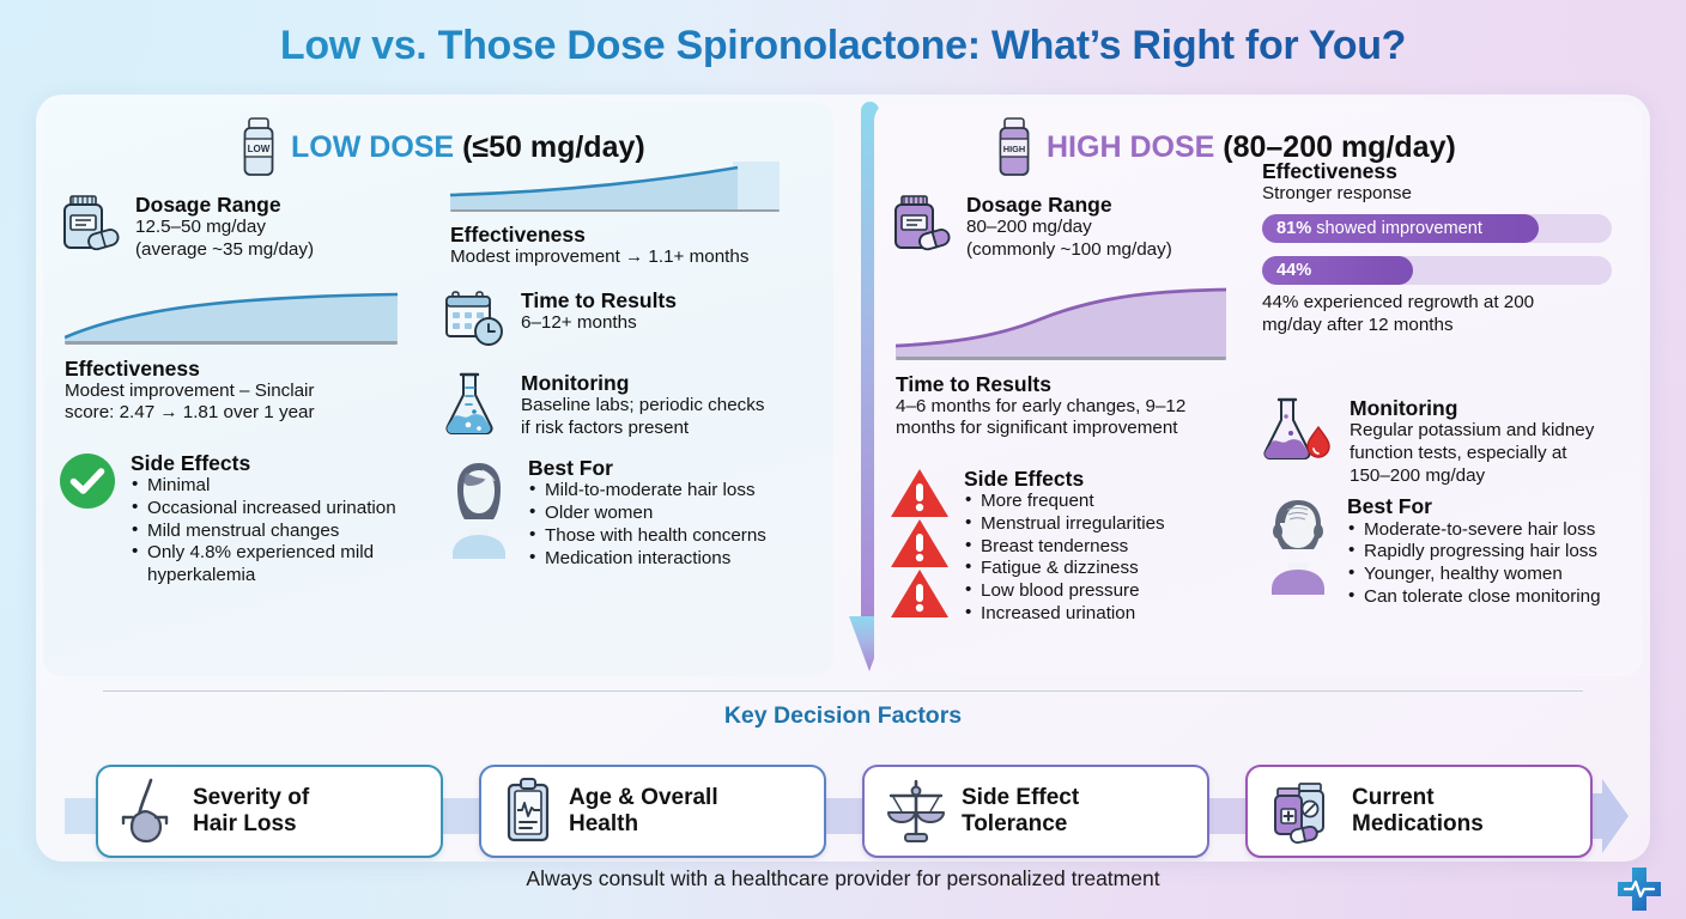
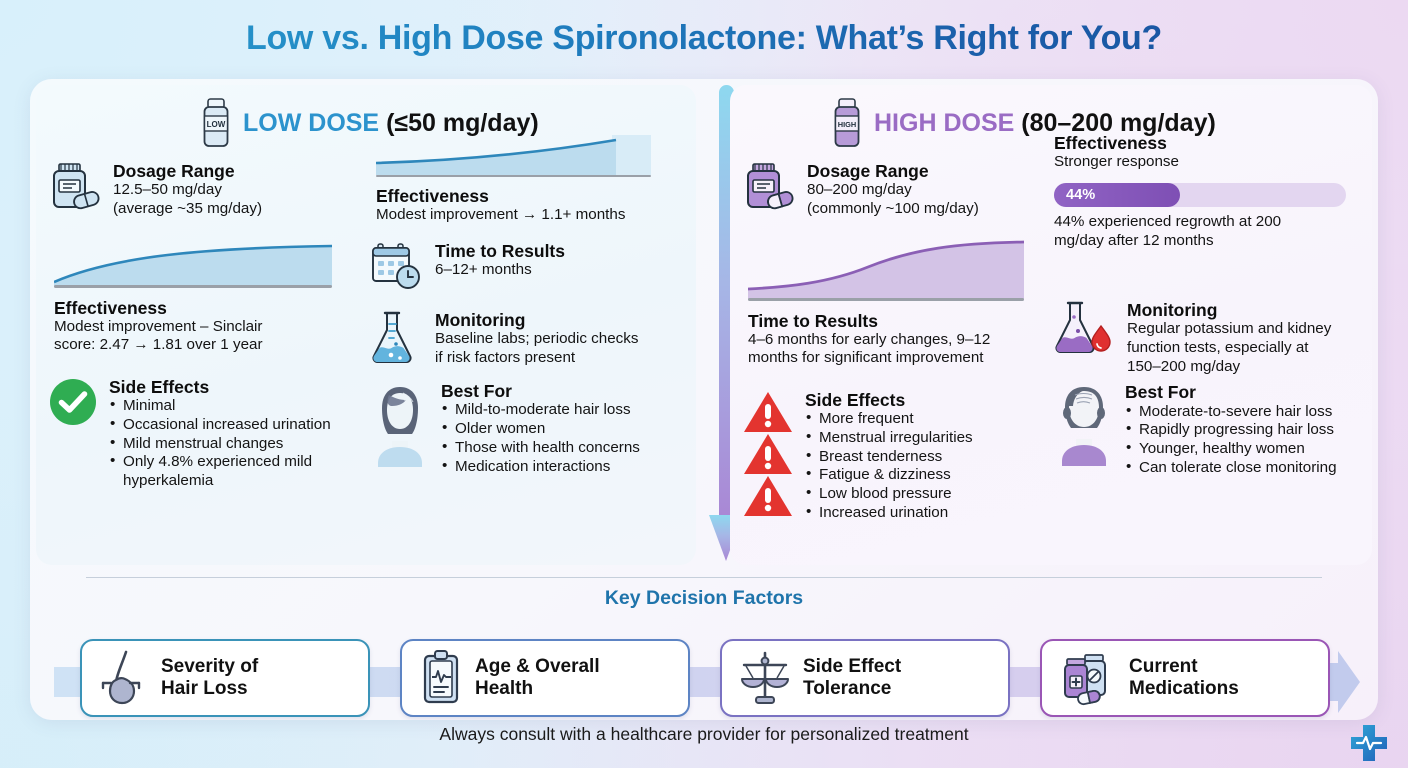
- Low vs. Those Dose Spironolactone: What’s Right for You?
+ Low vs. High Dose Spironolactone: What’s Right for You?
  LOW
  LOW DOSE (≤50 mg/day)
  Dosage Range
  12.5–50 mg/day
  (average ~35 mg/day)
  Effectiveness
  Modest improvement – Sinclair
  score: 2.47 → 1.81 over 1 year
  Side Effects
  Minimal
  Occasional increased urination
  Mild menstrual changes
  Only 4.8% experienced mild hyperkalemia
  Effectiveness
  Modest improvement → 1.1+ months
  Time to Results
  6–12+ months
  Monitoring
  Baseline labs; periodic checks
  if risk factors present
  Best For
  Mild-to-moderate hair loss
  Older women
  Those with health concerns
  Medication interactions
  HIGH
  HIGH DOSE (80–200 mg/day)
  Dosage Range
  80–200 mg/day
  (commonly ~100 mg/day)
  Time to Results
  4–6 months for early changes, 9–12
  months for significant improvement
  Side Effects
  More frequent
  Menstrual irregularities
  Breast tenderness
  Fatigue & dizziness
  Low blood pressure
  Increased urination
  Effectiveness
  Stronger response
- 81%
- showed improvement
  44%
  44% experienced regrowth at 200
  mg/day after 12 months
  Monitoring
  Regular potassium and kidney
  function tests, especially at
  150–200 mg/day
  Best For
  Moderate-to-severe hair loss
  Rapidly progressing hair loss
  Younger, healthy women
  Can tolerate close monitoring
  Key Decision Factors
  Severity of
  Hair Loss
  Age & Overall
  Health
  Side Effect
  Tolerance
  Current
  Medications
  Always consult with a healthcare provider for personalized treatment
